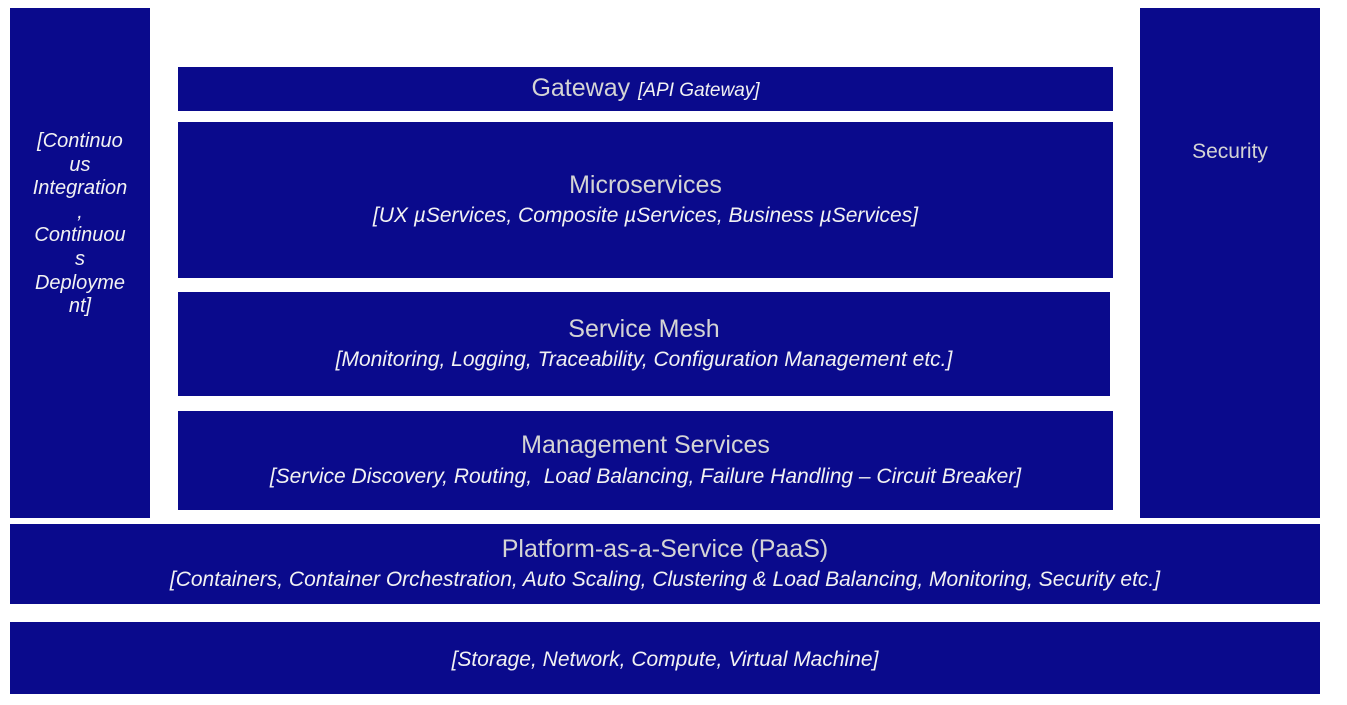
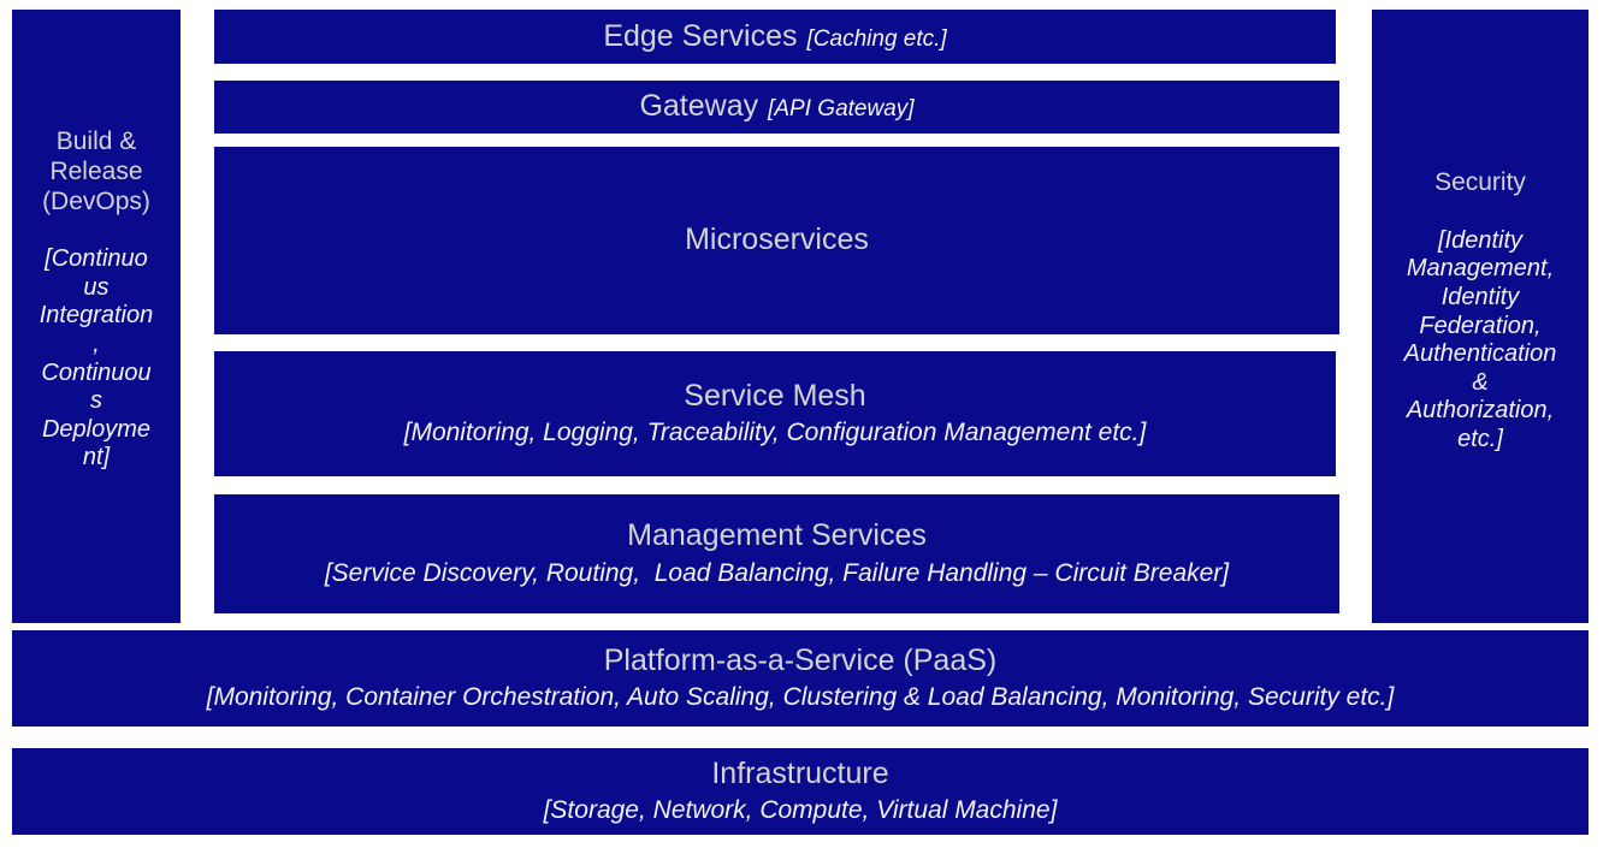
+ Build &
+ Release
+ (DevOps)
  [Continuo
  us
  Integration
  ,
  Continuou
  s
  Deployme
  nt]
+ Edge Services
+ [Caching etc.]
  Gateway
  [API Gateway]
  Microservices
- [UX µServices, Composite µServices, Business µServices]
  Service Mesh
  [Monitoring, Logging, Traceability, Configuration Management etc.]
  Management Services
  [Service Discovery, Routing, Load Balancing, Failure Handling – Circuit Breaker]
  Security
+ [Identity
+ Management,
+ Identity
+ Federation,
+ Authentication
+ &
+ Authorization,
+ etc.]
  Platform-as-a-Service (PaaS)
- [Containers, Container Orchestration, Auto Scaling, Clustering & Load Balancing, Monitoring, Security etc.]
+ [Monitoring, Container Orchestration, Auto Scaling, Clustering & Load Balancing, Monitoring, Security etc.]
+ Infrastructure
  [Storage, Network, Compute, Virtual Machine]
